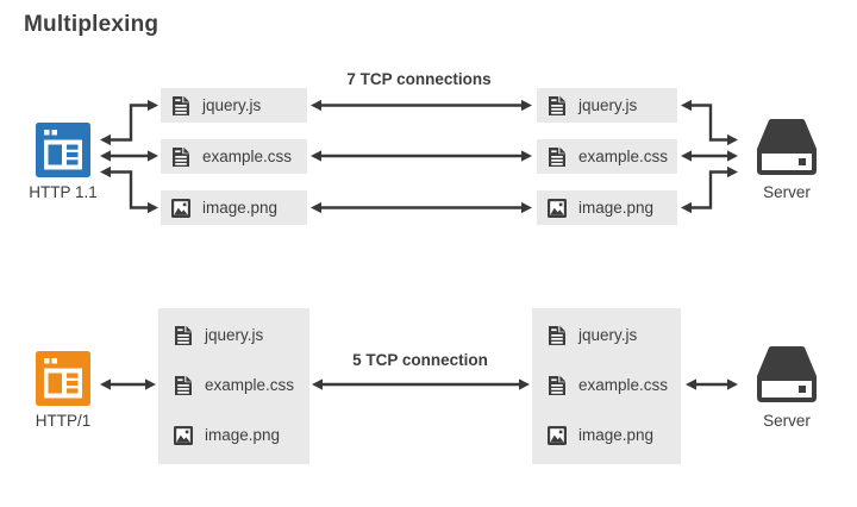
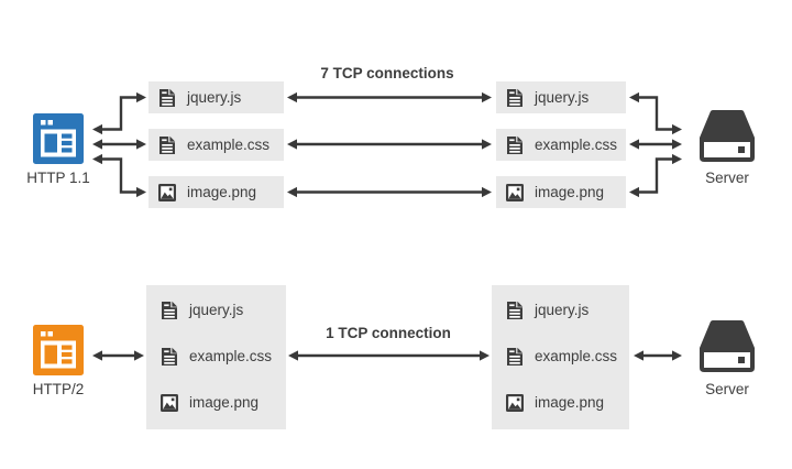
- Multiplexing
  HTTP 1.1
  jquery.js
  example.css
  image.png
  7 TCP connections
  jquery.js
  example.css
  image.png
  Server
- HTTP/1
+ HTTP/2
  jquery.js
  example.css
  image.png
- 5 TCP connection
+ 1 TCP connection
  jquery.js
  example.css
  image.png
  Server
